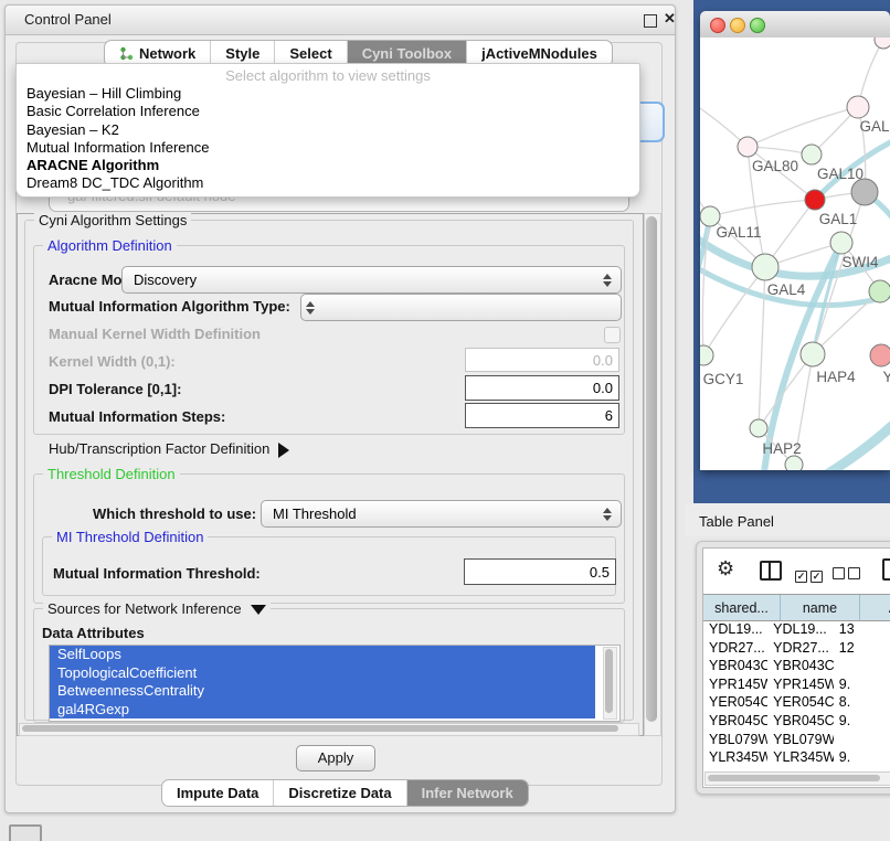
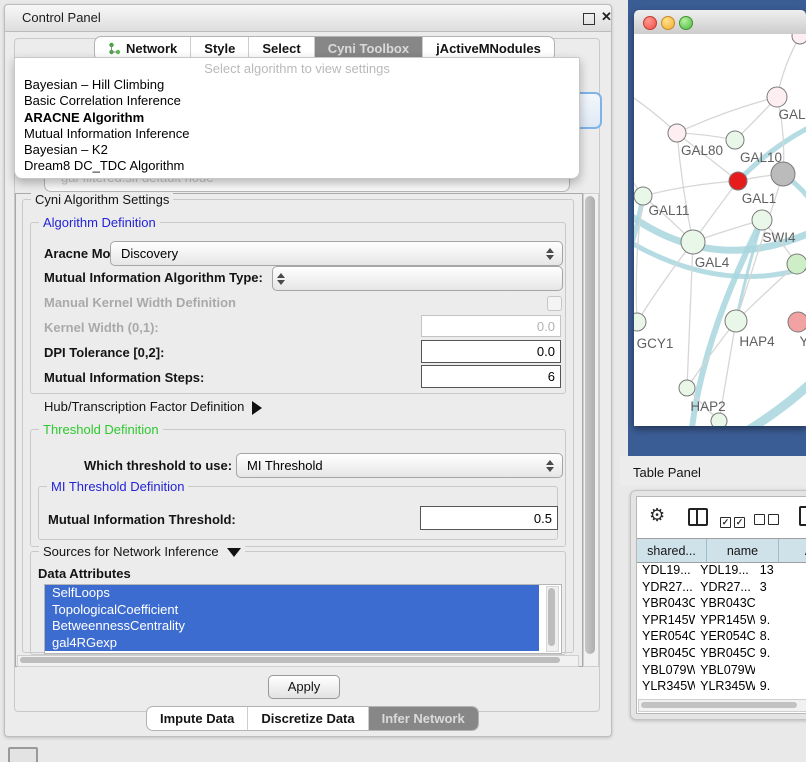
  Control Panel
  ✕
  Network
  Style
  Select
  Cyni Toolbox
  jActiveMNodules
  Select algorithm to view settings
  Bayesian – Hill Climbing
  Basic Correlation Inference
- Bayesian – K2
+ ARACNE Algorithm
  Mutual Information Inference
- ARACNE Algorithm
+ Bayesian – K2
  Dream8 DC_TDC Algorithm
  Cyni Algorithm Settings
  Algorithm Definition
  Aracne Mo
  Discovery
  Mutual Information Algorithm Type:
  Manual Kernel Width Definition
  Kernel Width (0,1):
  0.0
- DPI Tolerance [0,1]:
+ DPI Tolerance [0,2]:
  0.0
  Mutual Information Steps:
  6
  Hub/Transcription Factor Definition
  Threshold Definition
  Which threshold to use:
  MI Threshold
  MI Threshold Definition
  Mutual Information Threshold:
  0.5
  Sources for Network Inference
  Data Attributes
  SelfLoops
  TopologicalCoefficient
  BetweennessCentrality
  gal4RGexp
  Apply
  Impute Data
  Discretize Data
  Infer Network
  GAL
  GAL80
  GAL10
  GAL1
  GAL11
  SWI4
  GAL4
  GCY1
  HAP4
  Y
  HAP2
  Table Panel
  ⚙
  ✓ ✓
  shared...
  name
  YDL19...
  YDL19...
  13
  YDR27...
  YDR27...
- 12
+ 3
  YBR043C
  YBR043C
  YPR145W
  YPR145W
  9.
  YER054C
  YER054C
  8.
  YBR045C
  YBR045C
  9.
  YBL079W
  YBL079W
  YLR345W
  YLR345W
  9.
